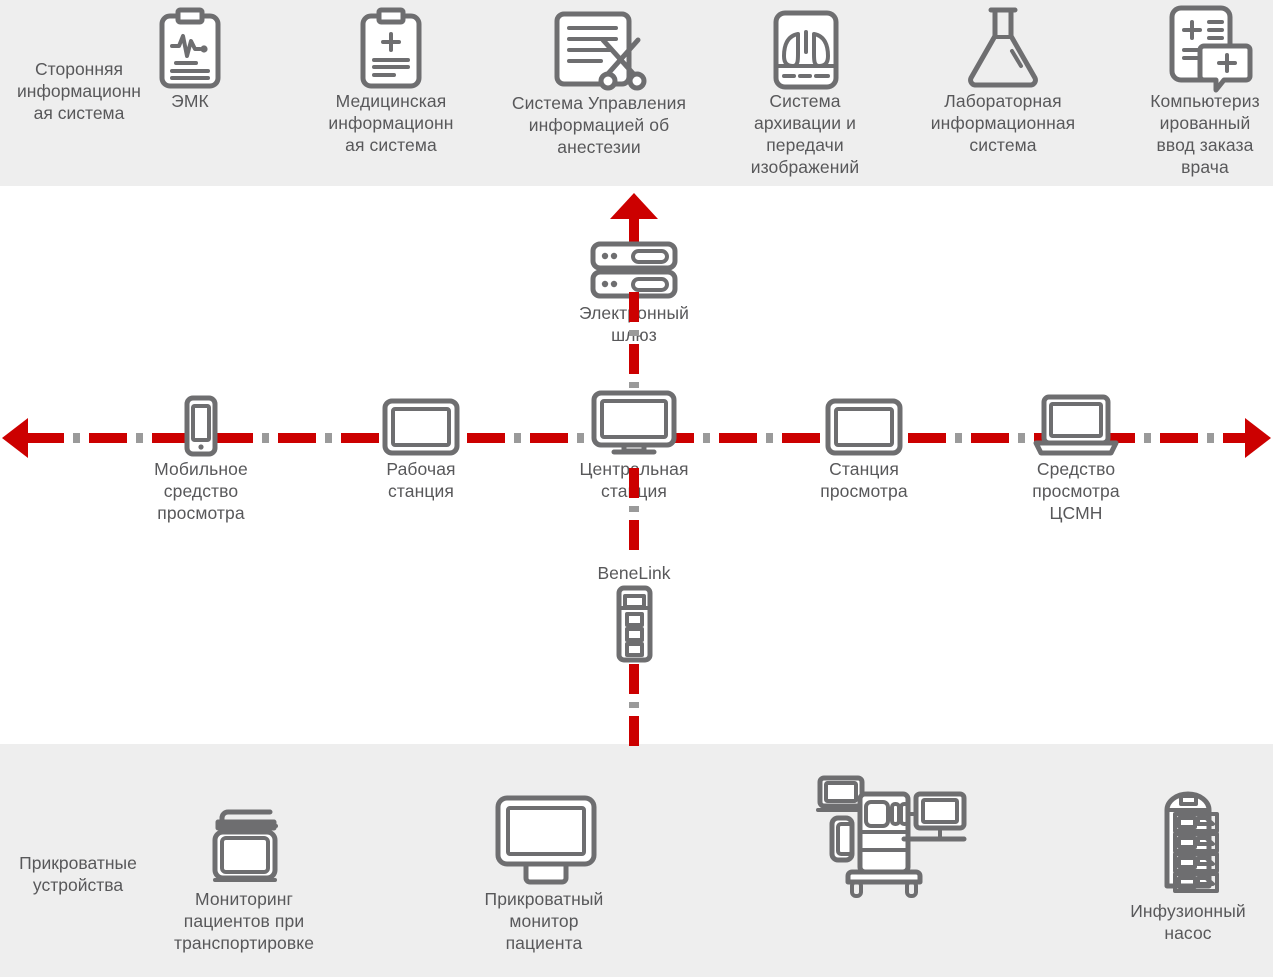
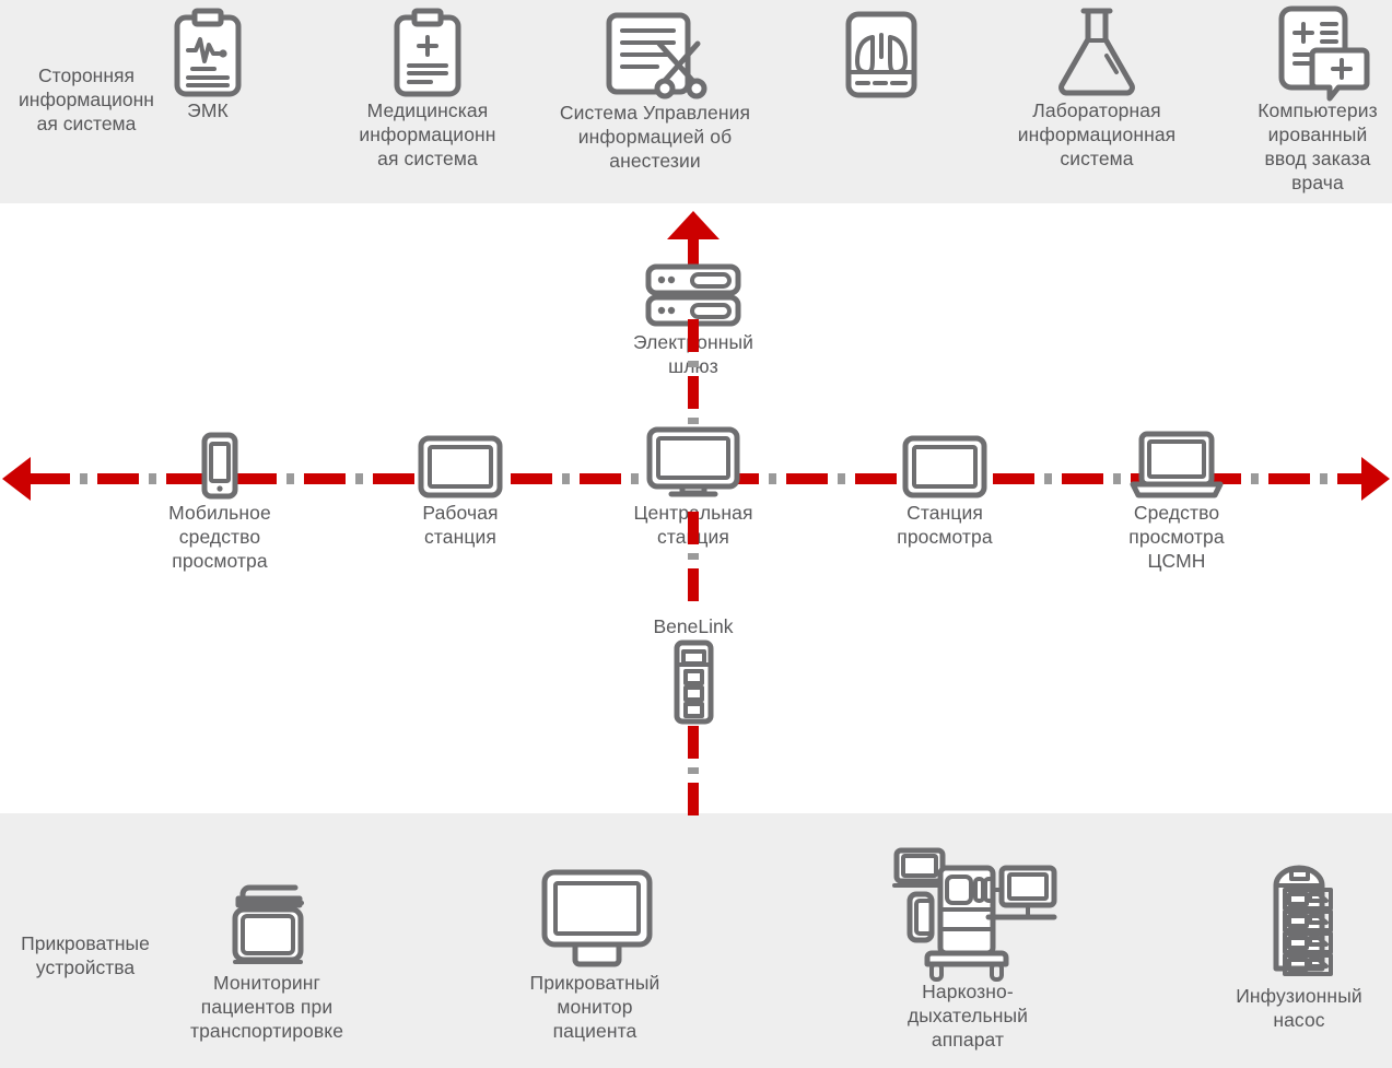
  Сторонняя
  информационн
  ая система
  ЭМК
  Медицинская
  информационн
  ая система
  Система Управления
  информацией об
  анестезии
- Система
- архивации и
- передачи
- изображений
  Лабораторная
  информационная
  система
  Компьютериз
  ированный
  ввод заказа
  врача
  Электонный
  шюз
  Мобильное
  средство
  просмотра
  Рабочая
  станция
  Центрльная
  стация
  Станция
  просмотра
  Средство
  просмотра
  ЦСМН
  BeneLink
  Прикроватные
  устройства
  Мониторинг
  пациентов при
  транспортировке
  Прикроватный
  монитор
  пациента
+ Наркозно-
+ дыхательный
+ аппарат
  Инфузионный
  насос
